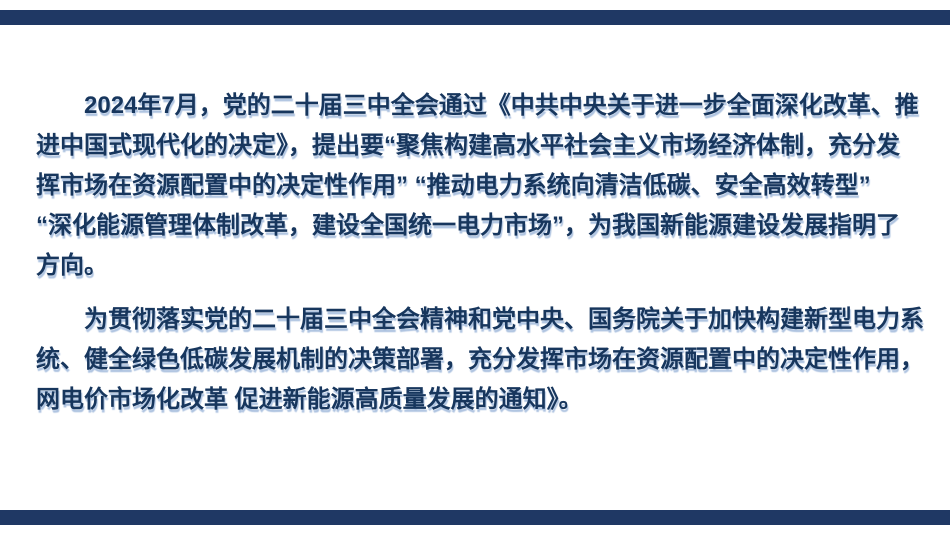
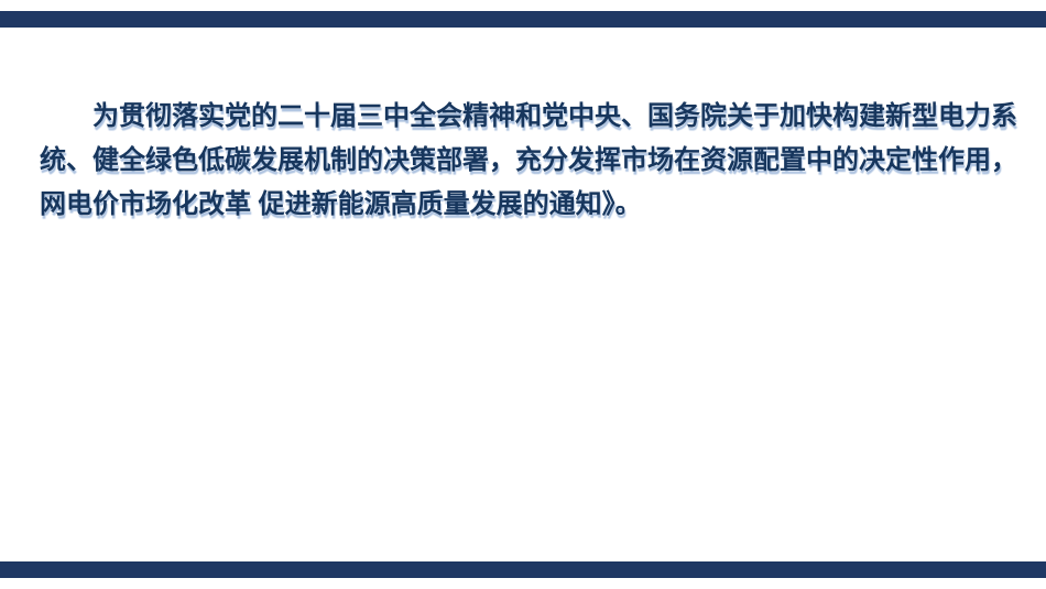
- 2024年7月，党的二十届三中全会通过《中共中央关于进一步全面深化改革、推
- 进中国式现代化的决定》，提出要“聚焦构建高水平社会主义市场经济体制，充分发
- 挥市场在资源配置中的决定性作用” “推动电力系统向清洁低碳、安全高效转型”
- “深化能源管理体制改革，建设全国统一电力市场”，为我国新能源建设发展指明了
- 方向。
  为贯彻落实党的二十届三中全会精神和党中央、国务院关于加快构建新型电力系
  统、健全绿色低碳发展机制的决策部署，充分发挥市场在资源配置中的决定性作用，
  网电价市场化改革 促进新能源高质量发展的通知》。
